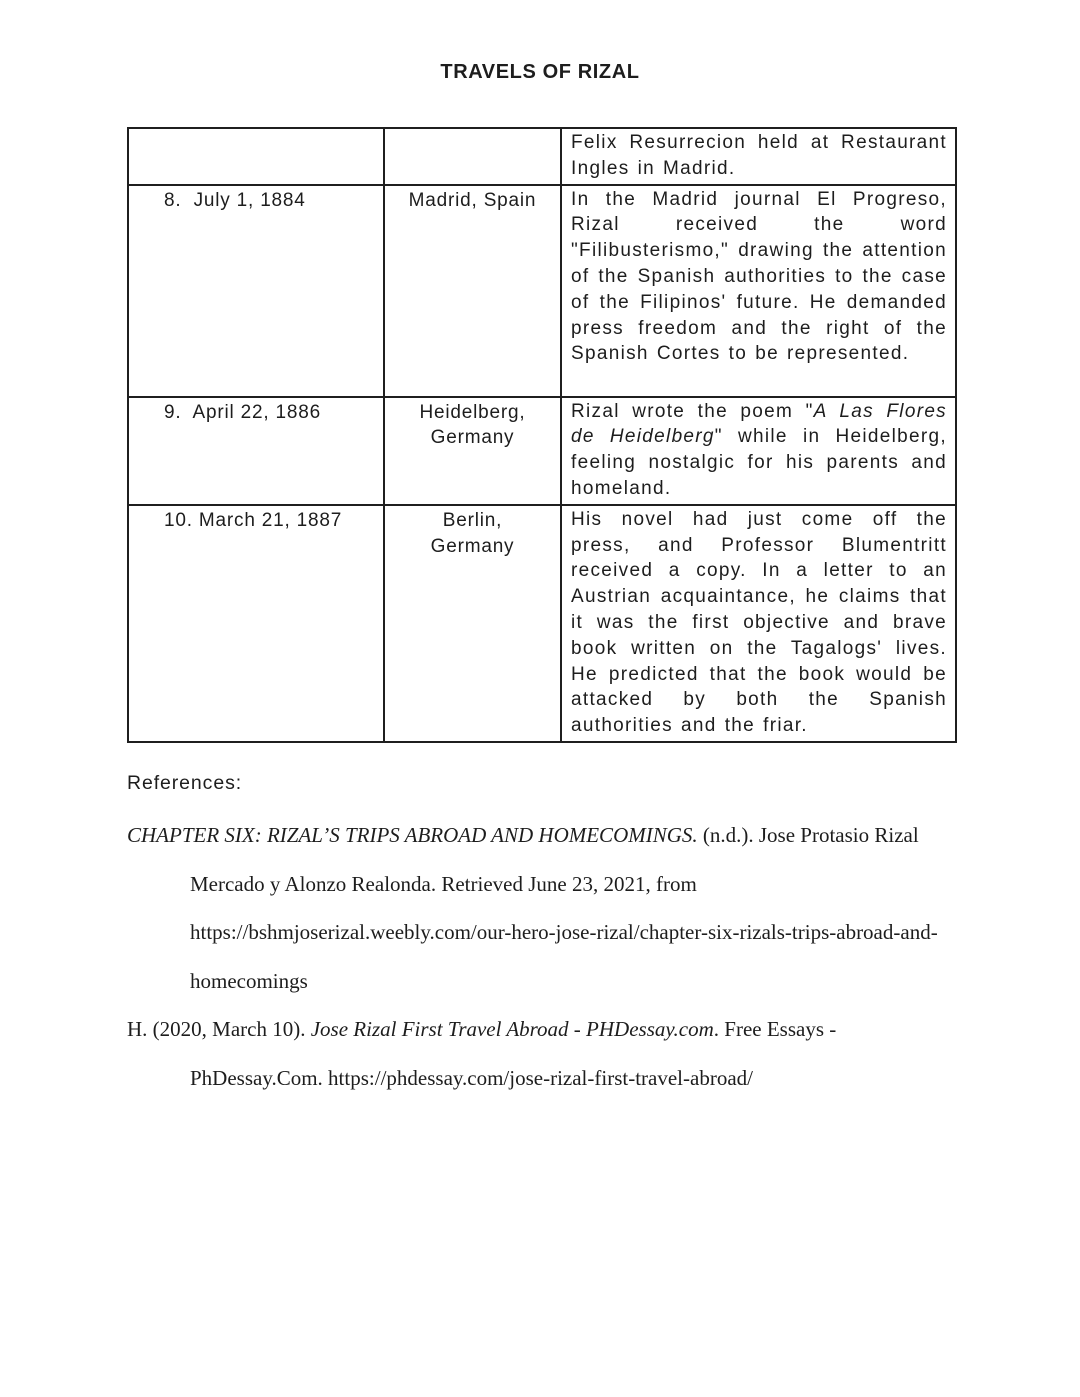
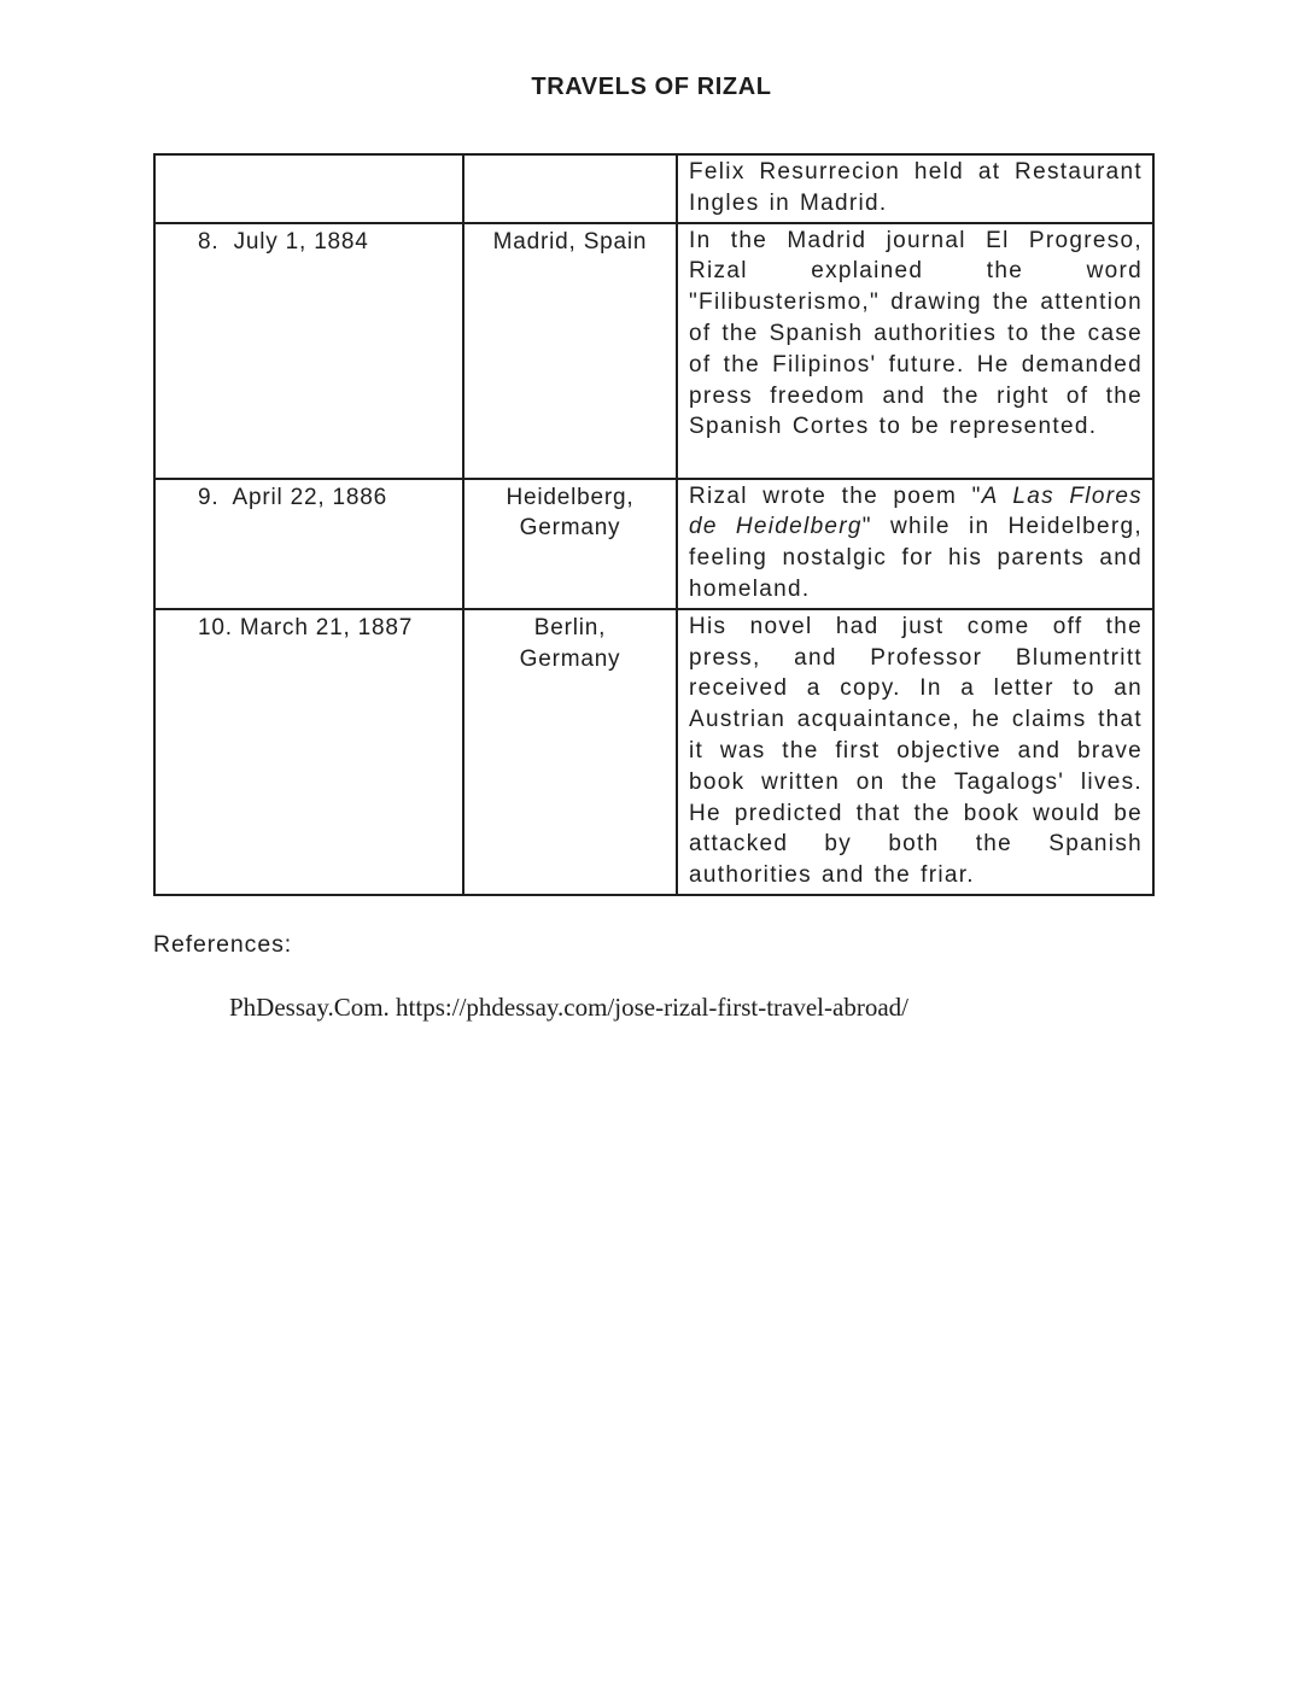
  TRAVELS OF RIZAL
  		Felix Resurrecion held at Restaurant Ingles in Madrid.
- 8. July 1, 1884	Madrid, Spain	In the Madrid journal El Progreso, Rizal received the word "Filibusterismo," drawing the attention of the Spanish authorities to the case of the Filipinos' future. He demanded press freedom and the right of the Spanish Cortes to be represented.
+ 8. July 1, 1884	Madrid, Spain	In the Madrid journal El Progreso, Rizal explained the word "Filibusterismo," drawing the attention of the Spanish authorities to the case of the Filipinos' future. He demanded press freedom and the right of the Spanish Cortes to be represented.
  9. April 22, 1886	Heidelberg, Germany	Rizal wrote the poem "A Las Flores de Heidelberg" while in Heidelberg, feeling nostalgic for his parents and homeland.
  10. March 21, 1887	Berlin, Germany	His novel had just come off the press, and Professor Blumentritt received a copy. In a letter to an Austrian acquaintance, he claims that it was the first objective and brave book written on the Tagalogs' lives. He predicted that the book would be attacked by both the Spanish authorities and the friar.
  References:
- CHAPTER SIX: RIZAL’S TRIPS ABROAD AND HOMECOMINGS. (n.d.). Jose Protasio Rizal
- Mercado y Alonzo Realonda. Retrieved June 23, 2021, from
- https://bshmjoserizal.weebly.com/our-hero-jose-rizal/chapter-six-rizals-trips-abroad-and-
- homecomings
- H. (2020, March 10). Jose Rizal First Travel Abroad - PHDessay.com. Free Essays -
  PhDessay.Com. https://phdessay.com/jose-rizal-first-travel-abroad/
